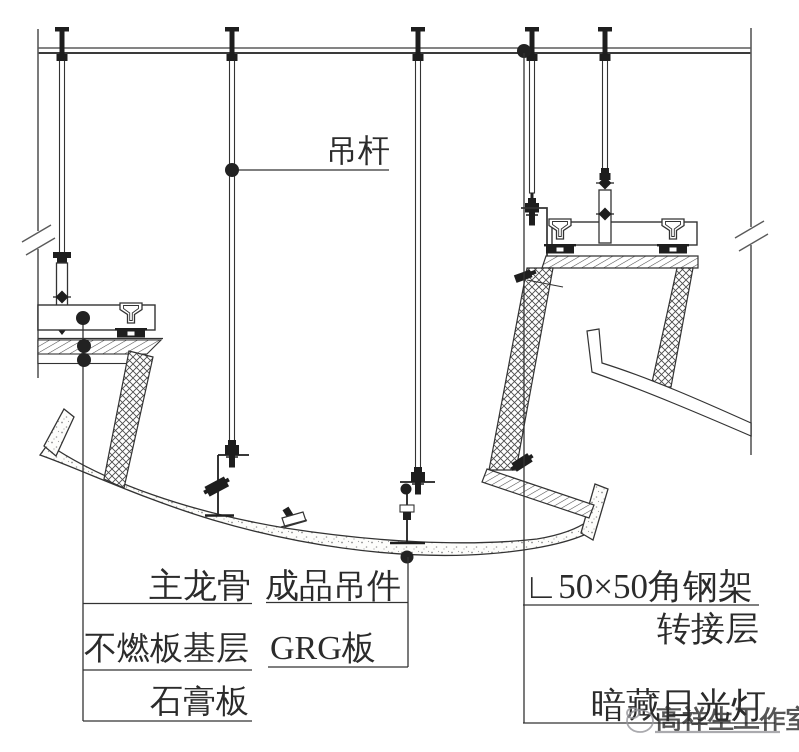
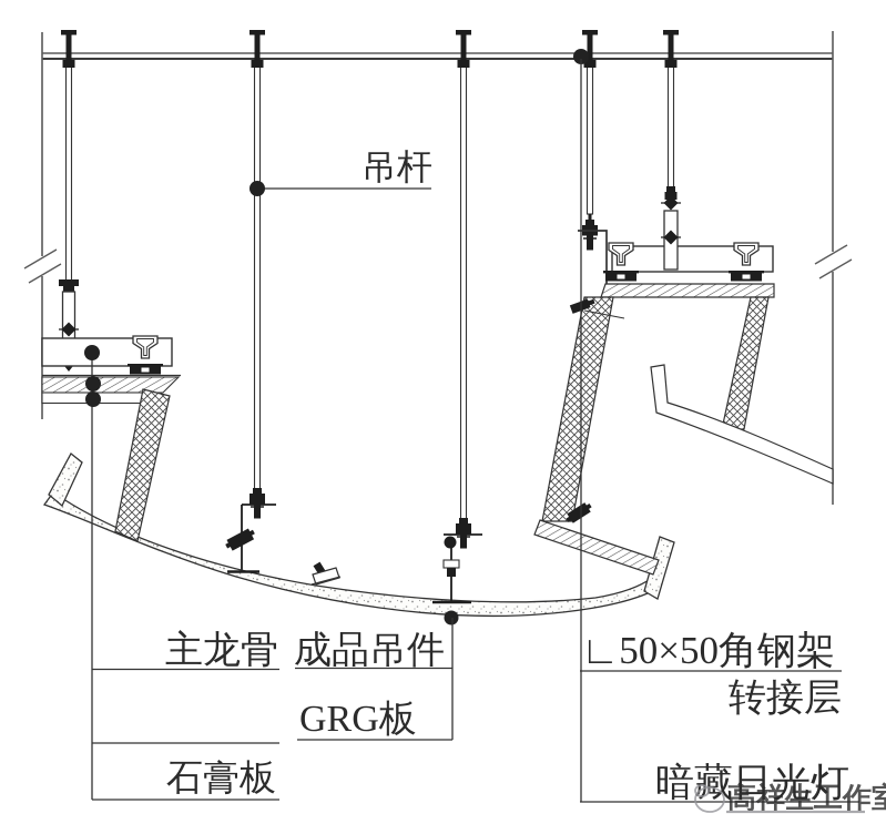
  吊杆
  主龙骨
  成品吊件
- 不燃板基层
  GRG板
  石膏板
  ∟50×50角钢架
  转接层
  暗藏日光灯
  高祥生工作
